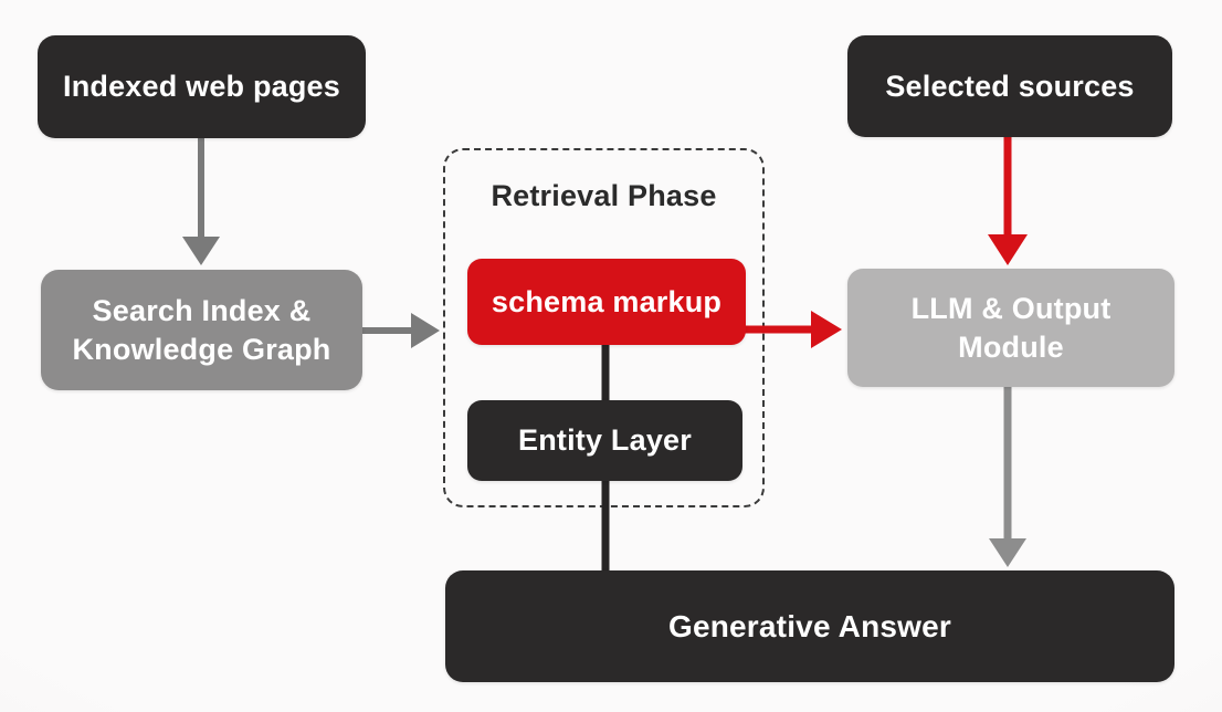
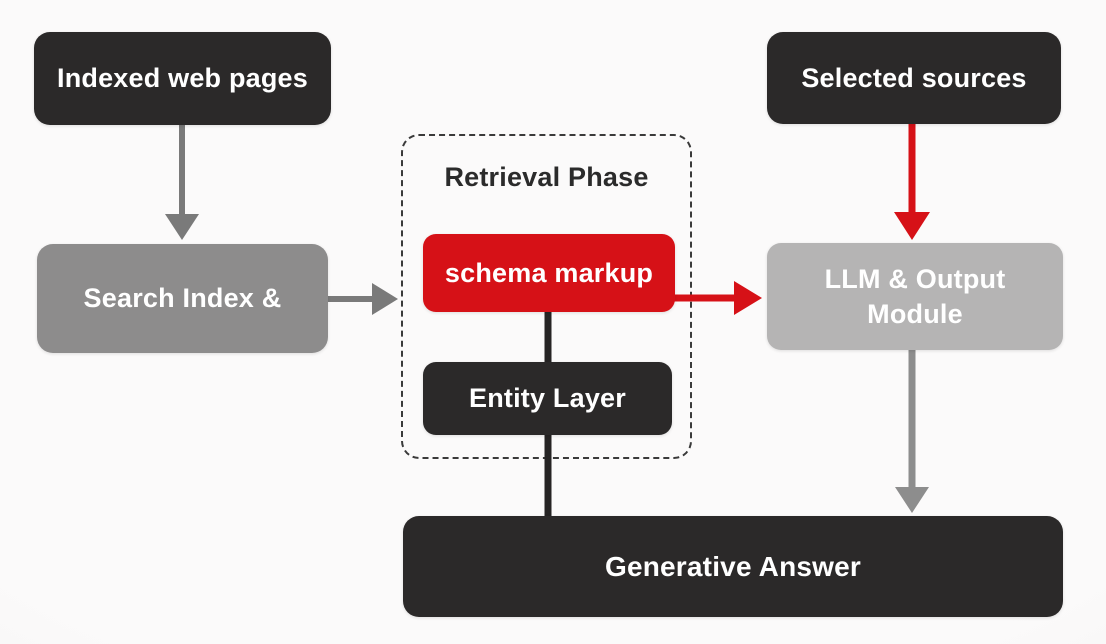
  Retrieval Phase
  Indexed web pages
  Search Index &
- Knowledge Graph
  schema markup
  Entity Layer
  Selected sources
  LLM & Output
  Module
  Generative Answer
